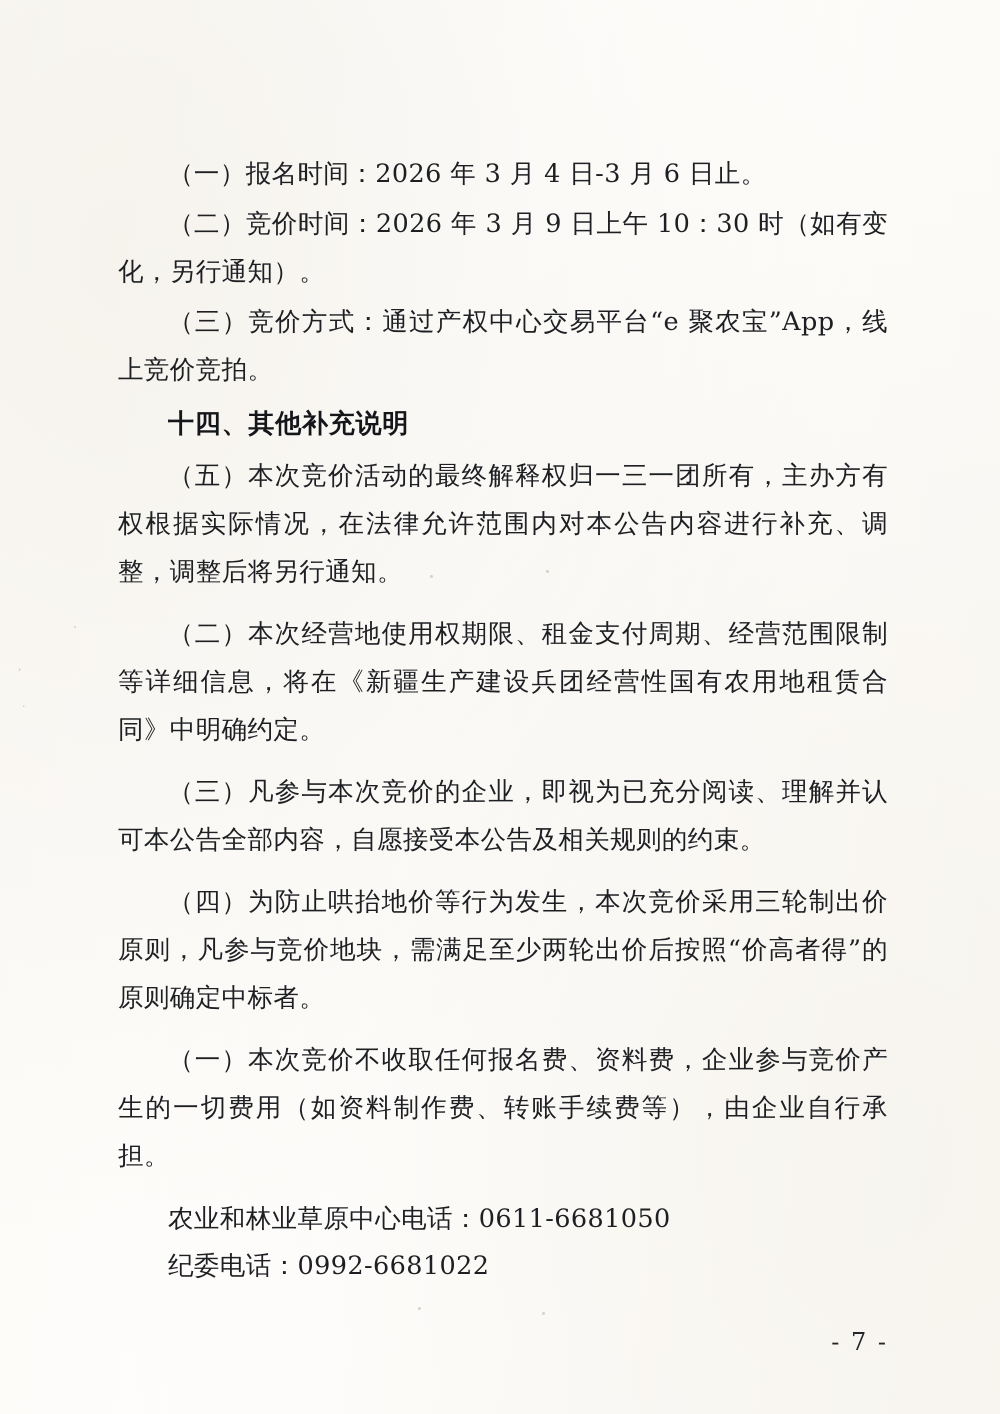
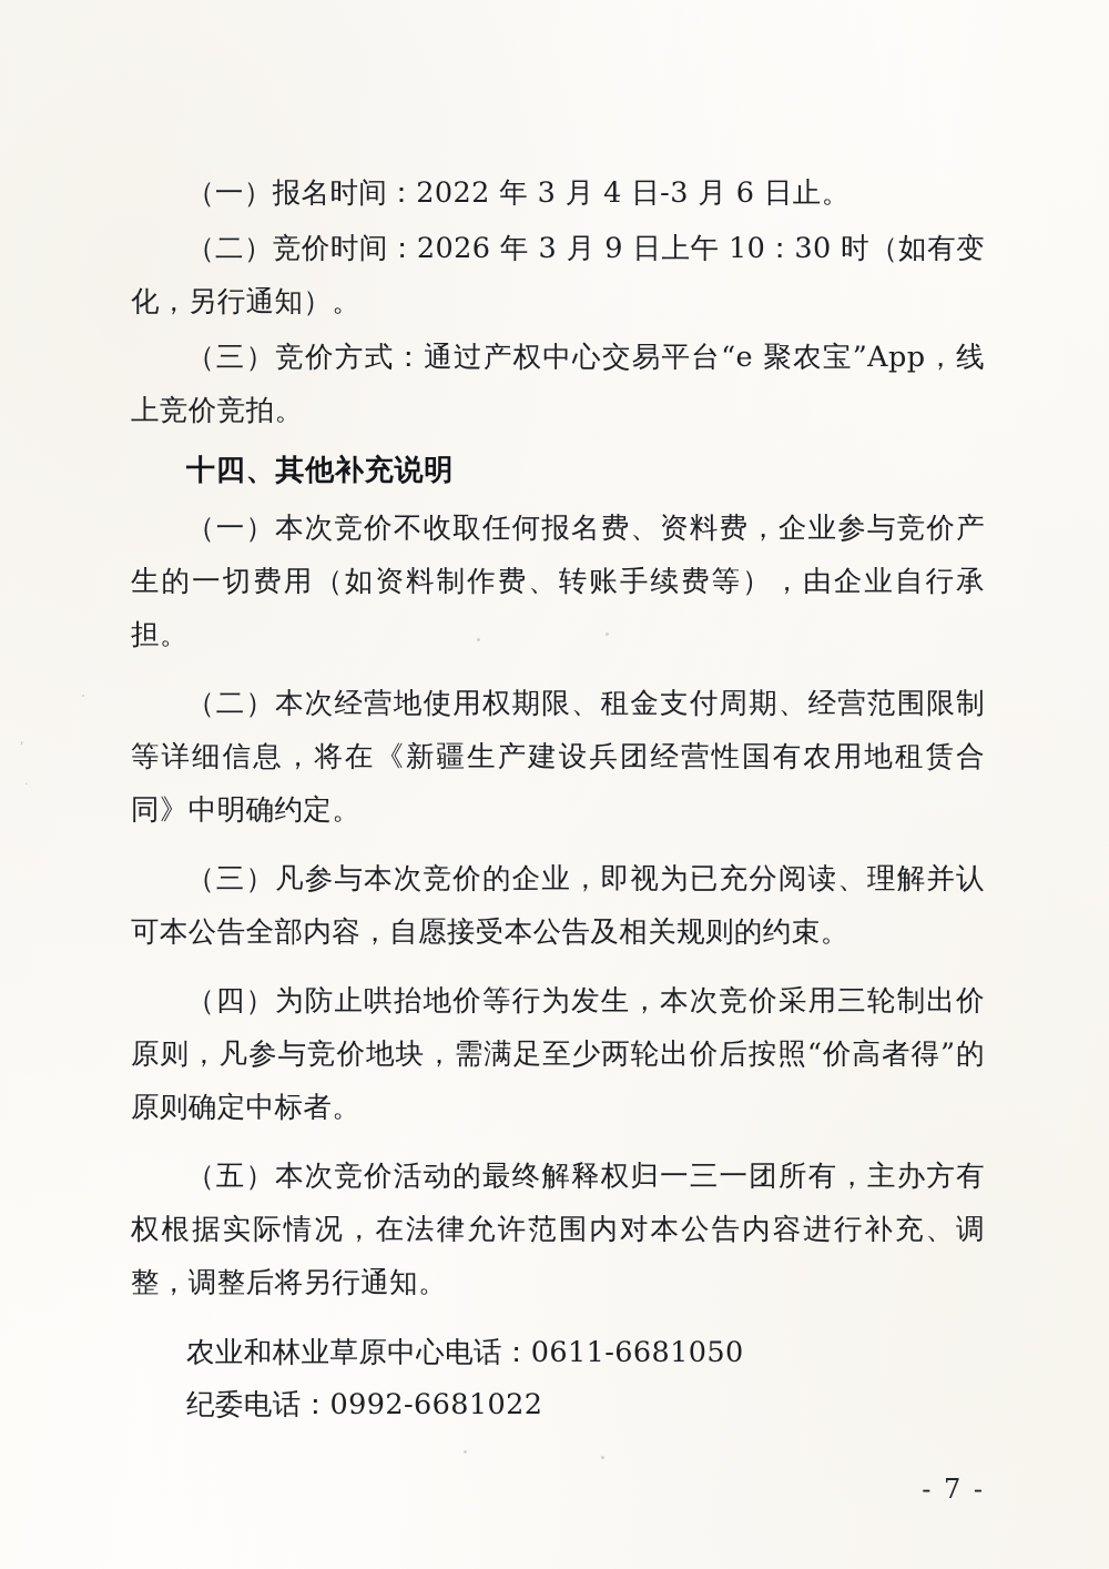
  ,
  ·
- （一）报名时间：2026 年 3 月 4 日-3 月 6 日止。
+ （一）报名时间：2022 年 3 月 4 日-3 月 6 日止。
  （二）竞价时间：2026 年 3 月 9 日上午 10：30 时（如有变化，另行通知）。
  （三）竞价方式：通过产权中心交易平台“e 聚农宝”App，线上竞价竞拍。
  十四、其他补充说明
- （五）本次竞价活动的最终解释权归一三一团所有，主办方有权根据实际情况，在法律允许范围内对本公告内容进行补充、调整，调整后将另行通知。
+ （一）本次竞价不收取任何报名费、资料费，企业参与竞价产生的一切费用（如资料制作费、转账手续费等），由企业自行承担。
  （二）本次经营地使用权期限、租金支付周期、经营范围限制等详细信息，将在《新疆生产建设兵团经营性国有农用地租赁合同》中明确约定。
  （三）凡参与本次竞价的企业，即视为已充分阅读、理解并认可本公告全部内容，自愿接受本公告及相关规则的约束。
  （四）为防止哄抬地价等行为发生，本次竞价采用三轮制出价原则，凡参与竞价地块，需满足至少两轮出价后按照“价高者得”的原则确定中标者。
- （一）本次竞价不收取任何报名费、资料费，企业参与竞价产生的一切费用（如资料制作费、转账手续费等），由企业自行承担。
+ （五）本次竞价活动的最终解释权归一三一团所有，主办方有权根据实际情况，在法律允许范围内对本公告内容进行补充、调整，调整后将另行通知。
  农业和林业草原中心电话：0611-6681050
  纪委电话：0992-6681022
  - 7 -
